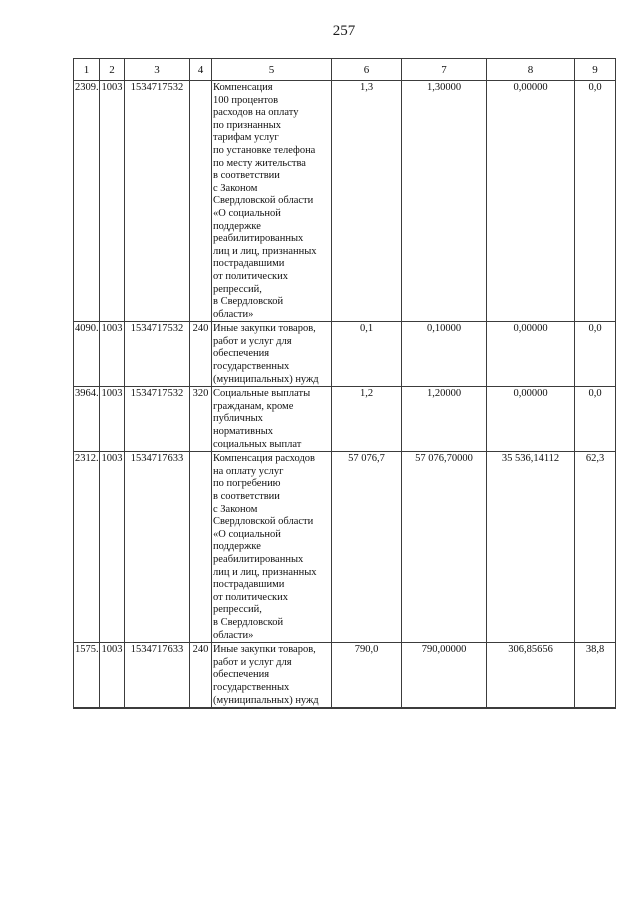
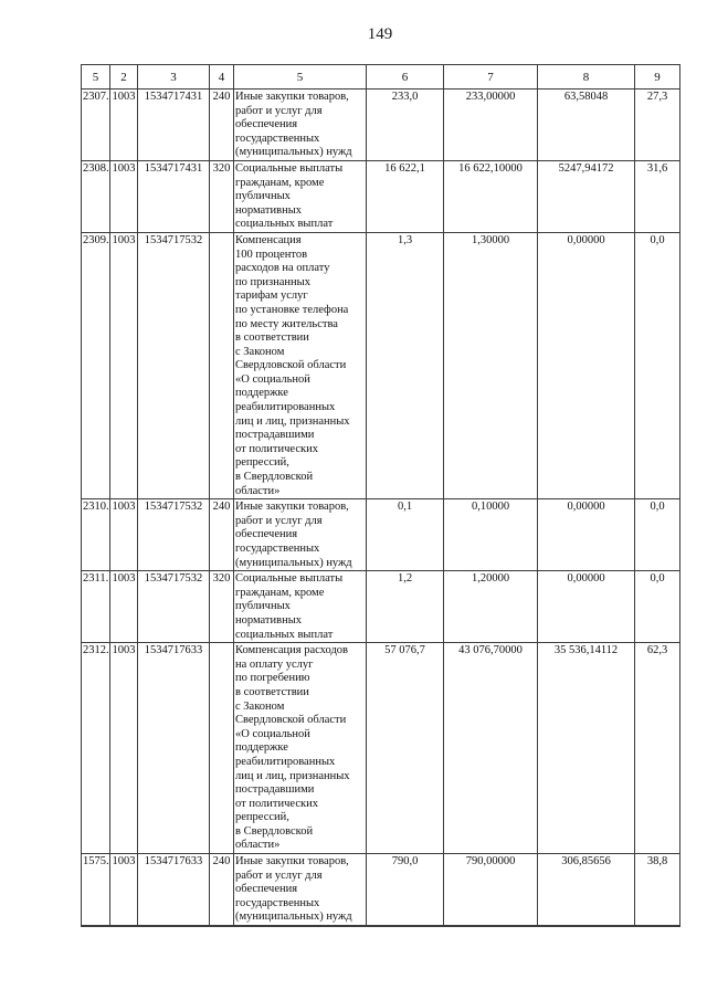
- 257
+ 149
- 1	2	3	4	5	6	7	8	9
+ 5	2	3	4	5	6	7	8	9
+ 2307.	1003	1534717431	240	Иные закупки товаров, работ и услуг для обеспечения государственных (муниципальных) нужд	233,0	233,00000	63,58048	27,3
+ 2308.	1003	1534717431	320	Социальные выплаты гражданам, кроме публичных нормативных социальных выплат	16 622,1	16 622,10000	5247,94172	31,6
  2309.	1003	1534717532		Компенсация 100 процентов расходов на оплату по признанных тарифам услуг по установке телефона по месту жительства в соответствии с Законом Свердловской области «О социальной поддержке реабилитированных лиц и лиц, признанных пострадавшими от политических репрессий, в Свердловской области»	1,3	1,30000	0,00000	0,0
- 4090.	1003	1534717532	240	Иные закупки товаров, работ и услуг для обеспечения государственных (муниципальных) нужд	0,1	0,10000	0,00000	0,0
+ 2310.	1003	1534717532	240	Иные закупки товаров, работ и услуг для обеспечения государственных (муниципальных) нужд	0,1	0,10000	0,00000	0,0
- 3964.	1003	1534717532	320	Социальные выплаты гражданам, кроме публичных нормативных социальных выплат	1,2	1,20000	0,00000	0,0
+ 2311.	1003	1534717532	320	Социальные выплаты гражданам, кроме публичных нормативных социальных выплат	1,2	1,20000	0,00000	0,0
- 2312.	1003	1534717633		Компенсация расходов на оплату услуг по погребению в соответствии с Законом Свердловской области «О социальной поддержке реабилитированных лиц и лиц, признанных пострадавшими от политических репрессий, в Свердловской области»	57 076,7	57 076,70000	35 536,14112	62,3
+ 2312.	1003	1534717633		Компенсация расходов на оплату услуг по погребению в соответствии с Законом Свердловской области «О социальной поддержке реабилитированных лиц и лиц, признанных пострадавшими от политических репрессий, в Свердловской области»	57 076,7	43 076,70000	35 536,14112	62,3
  1575.	1003	1534717633	240	Иные закупки товаров, работ и услуг для обеспечения государственных (муниципальных) нужд	790,0	790,00000	306,85656	38,8
